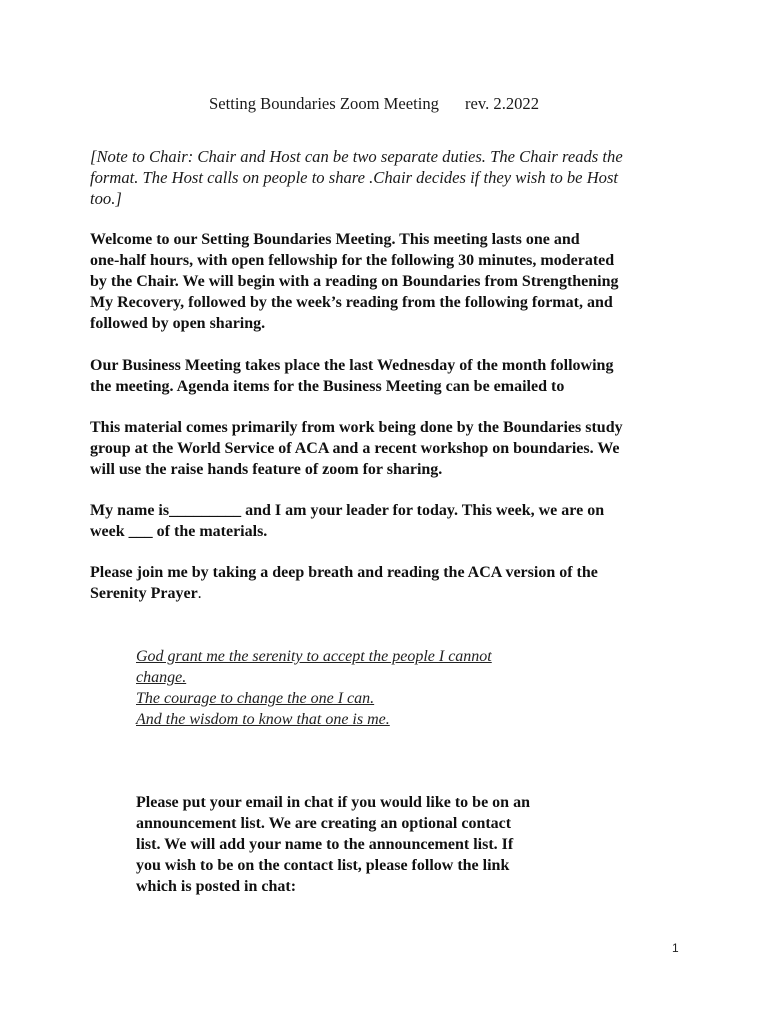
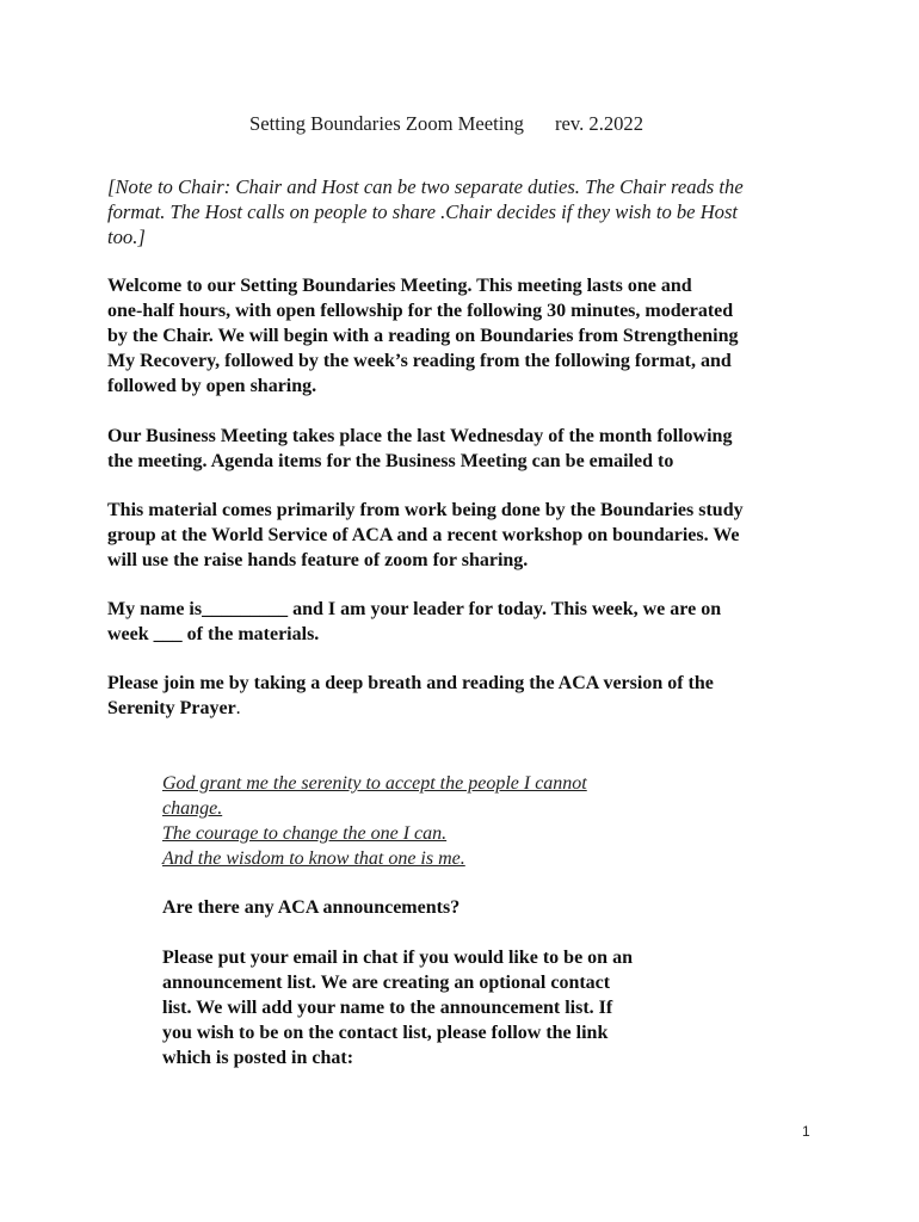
  Setting Boundaries Zoom Meeting rev. 2.2022
  [Note to Chair: Chair and Host can be two separate duties. The Chair reads the
  format. The Host calls on people to share .Chair decides if they wish to be Host
  too.]
  Welcome to our Setting Boundaries Meeting. This meeting lasts one and
  one-half hours, with open fellowship for the following 30 minutes, moderated
  by the Chair. We will begin with a reading on Boundaries from Strengthening
  My Recovery, followed by the week’s reading from the following format, and
  followed by open sharing.
  Our Business Meeting takes place the last Wednesday of the month following
  the meeting. Agenda items for the Business Meeting can be emailed to
  This material comes primarily from work being done by the Boundaries study
  group at the World Service of ACA and a recent workshop on boundaries. We
  will use the raise hands feature of zoom for sharing.
  My name is_________ and I am your leader for today. This week, we are on
  week ___ of the materials.
  Please join me by taking a deep breath and reading the ACA version of the
  Serenity Prayer.
  God grant me the serenity to accept the people I cannot
  change.
  The courage to change the one I can.
  And the wisdom to know that one is me.
+ Are there any ACA announcements?
  Please put your email in chat if you would like to be on an
  announcement list. We are creating an optional contact
  list. We will add your name to the announcement list. If
  you wish to be on the contact list, please follow the link
  which is posted in chat:
  1
